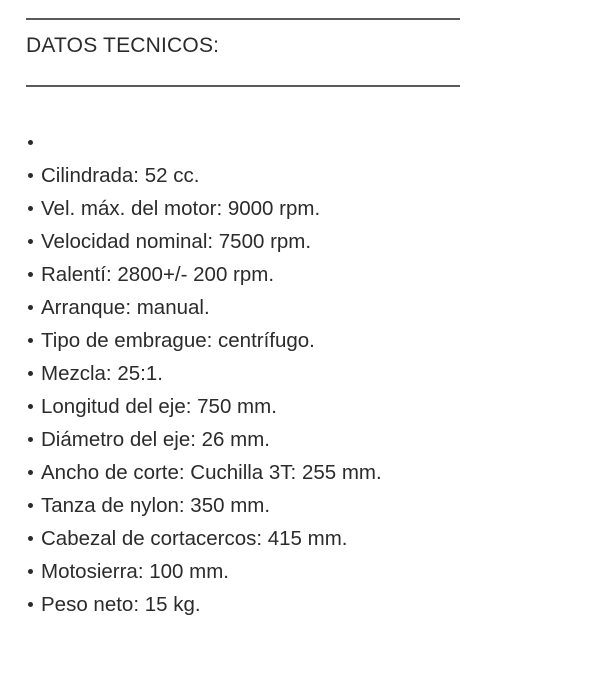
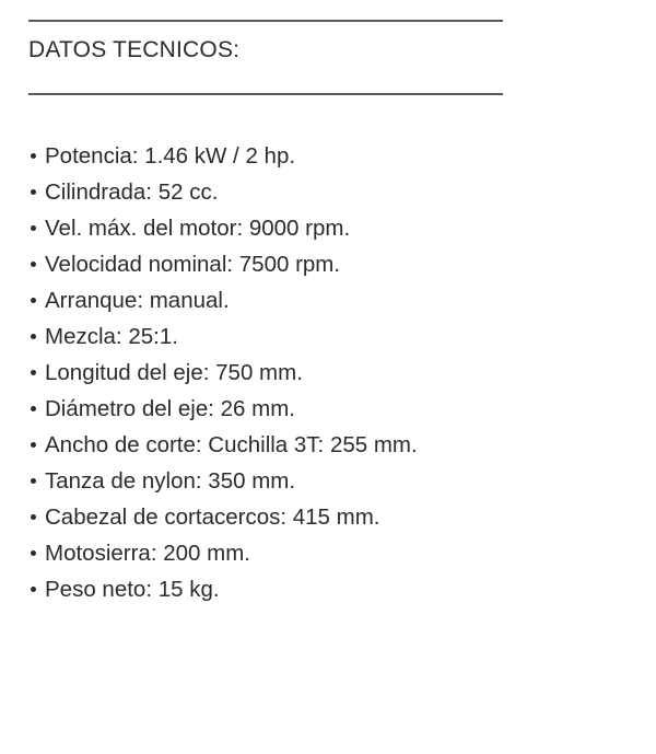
  DATOS TECNICOS:
+ Potencia: 1.46 kW / 2 hp.
  Cilindrada: 52 cc.
  Vel. máx. del motor: 9000 rpm.
  Velocidad nominal: 7500 rpm.
- Ralentí: 2800+/- 200 rpm.
  Arranque: manual.
- Tipo de embrague: centrífugo.
  Mezcla: 25:1.
  Longitud del eje: 750 mm.
  Diámetro del eje: 26 mm.
  Ancho de corte: Cuchilla 3T: 255 mm.
  Tanza de nylon: 350 mm.
  Cabezal de cortacercos: 415 mm.
- Motosierra: 100 mm.
+ Motosierra: 200 mm.
  Peso neto: 15 kg.
